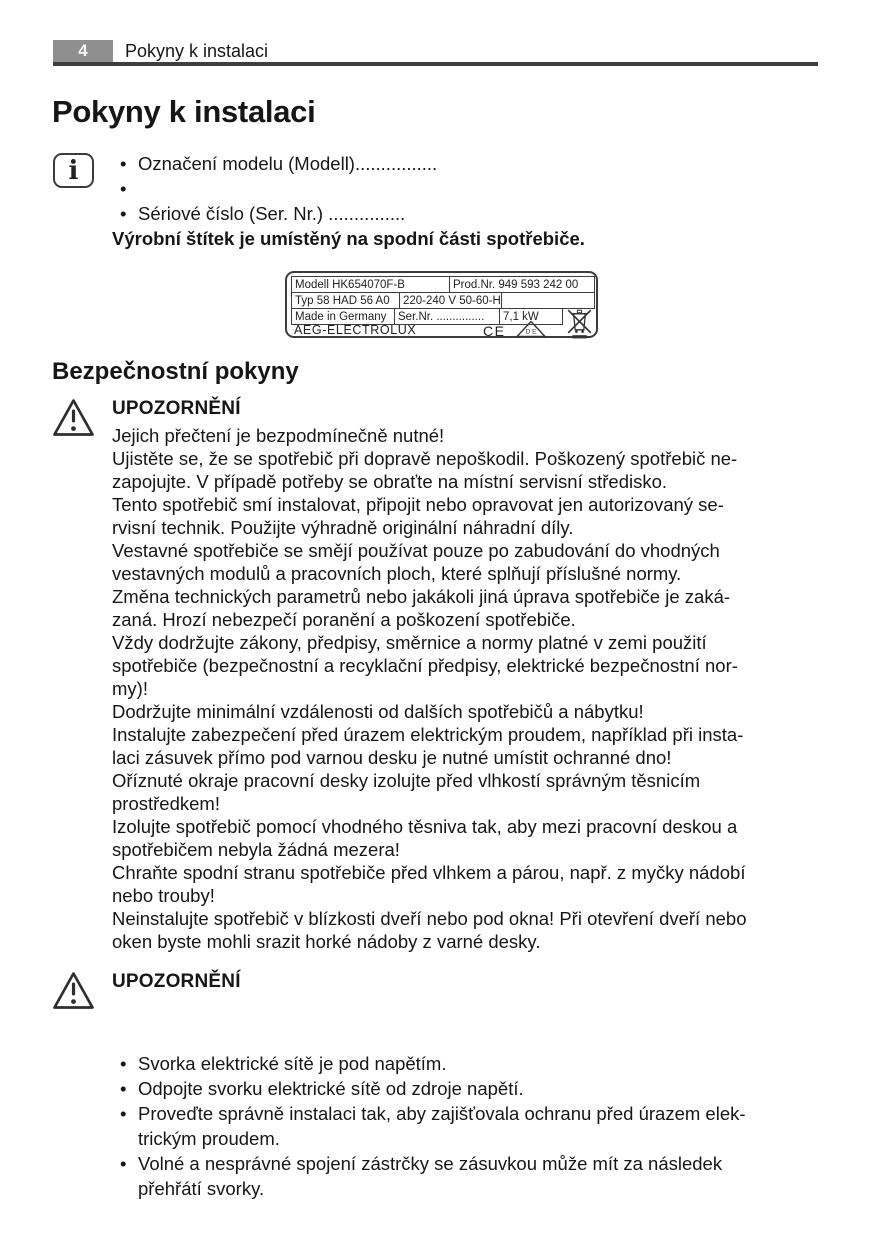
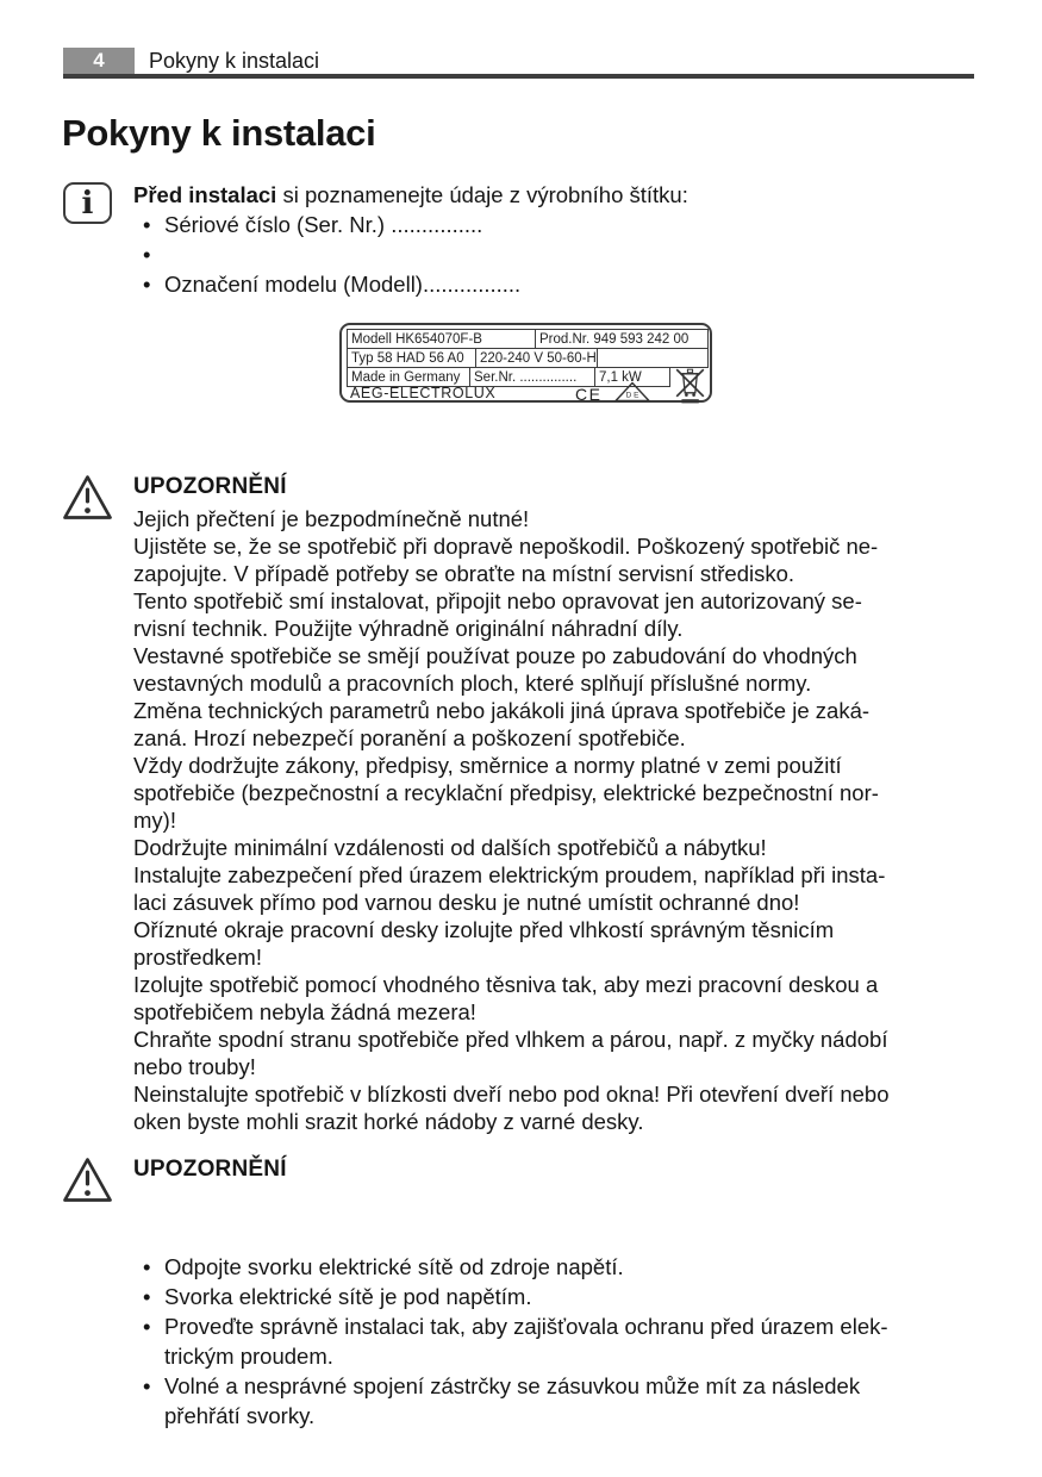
  4
  Pokyny k instalaci
  Pokyny k instalaci
  i
+ Před instalaci si poznamenejte údaje z výrobního štítku:
  •
- Označení modelu (Modell)................
+ Sériové číslo (Ser. Nr.) ...............
  •
  •
- Sériové číslo (Ser. Nr.) ...............
+ Označení modelu (Modell)................
- Výrobní štítek je umístěný na spodní části spotřebiče.
  Modell HK654070F-B
  Prod.Nr. 949 593 242 00
  Typ 58 HAD 56 A0
  220-240 V 50-60-H
  Made in Germany
  Ser.Nr. ...............
  7,1 kW
  AEG-ELECTROLUX
  CE
- Bezpečnostní pokyny
  UPOZORNĚNÍ
  Jejich přečtení je bezpodmínečně nutné!
  Ujistěte se, že se spotřebič při dopravě nepoškodil. Poškozený spotřebič ne-
  zapojujte. V případě potřeby se obraťte na místní servisní středisko.
  Tento spotřebič smí instalovat, připojit nebo opravovat jen autorizovaný se-
  rvisní technik. Použijte výhradně originální náhradní díly.
  Vestavné spotřebiče se smějí používat pouze po zabudování do vhodných
  vestavných modulů a pracovních ploch, které splňují příslušné normy.
  Změna technických parametrů nebo jakákoli jiná úprava spotřebiče je zaká-
  zaná. Hrozí nebezpečí poranění a poškození spotřebiče.
  Vždy dodržujte zákony, předpisy, směrnice a normy platné v zemi použití
  spotřebiče (bezpečnostní a recyklační předpisy, elektrické bezpečnostní nor-
  my)!
  Dodržujte minimální vzdálenosti od dalších spotřebičů a nábytku!
  Instalujte zabezpečení před úrazem elektrickým proudem, například při insta-
  laci zásuvek přímo pod varnou desku je nutné umístit ochranné dno!
  Oříznuté okraje pracovní desky izolujte před vlhkostí správným těsnicím
  prostředkem!
  Izolujte spotřebič pomocí vhodného těsniva tak, aby mezi pracovní deskou a
  spotřebičem nebyla žádná mezera!
  Chraňte spodní stranu spotřebiče před vlhkem a párou, např. z myčky nádobí
  nebo trouby!
  Neinstalujte spotřebič v blízkosti dveří nebo pod okna! Při otevření dveří nebo
  oken byste mohli srazit horké nádoby z varné desky.
  UPOZORNĚNÍ
  •
- Svorka elektrické sítě je pod napětím.
+ Odpojte svorku elektrické sítě od zdroje napětí.
  •
- Odpojte svorku elektrické sítě od zdroje napětí.
+ Svorka elektrické sítě je pod napětím.
  •
  Proveďte správně instalaci tak, aby zajišťovala ochranu před úrazem elek-
  trickým proudem.
  •
  Volné a nesprávné spojení zástrčky se zásuvkou může mít za následek
  přehřátí svorky.
